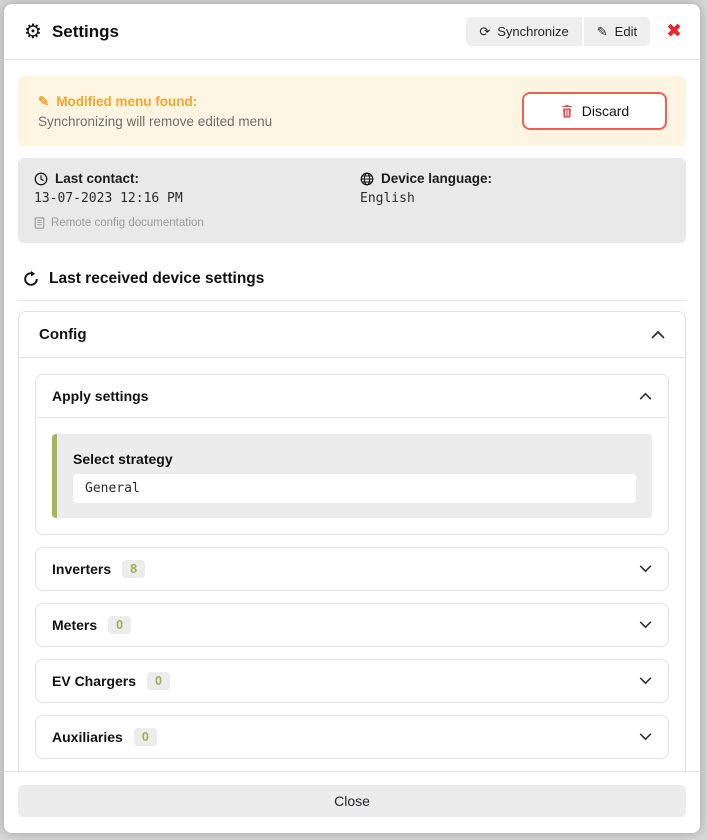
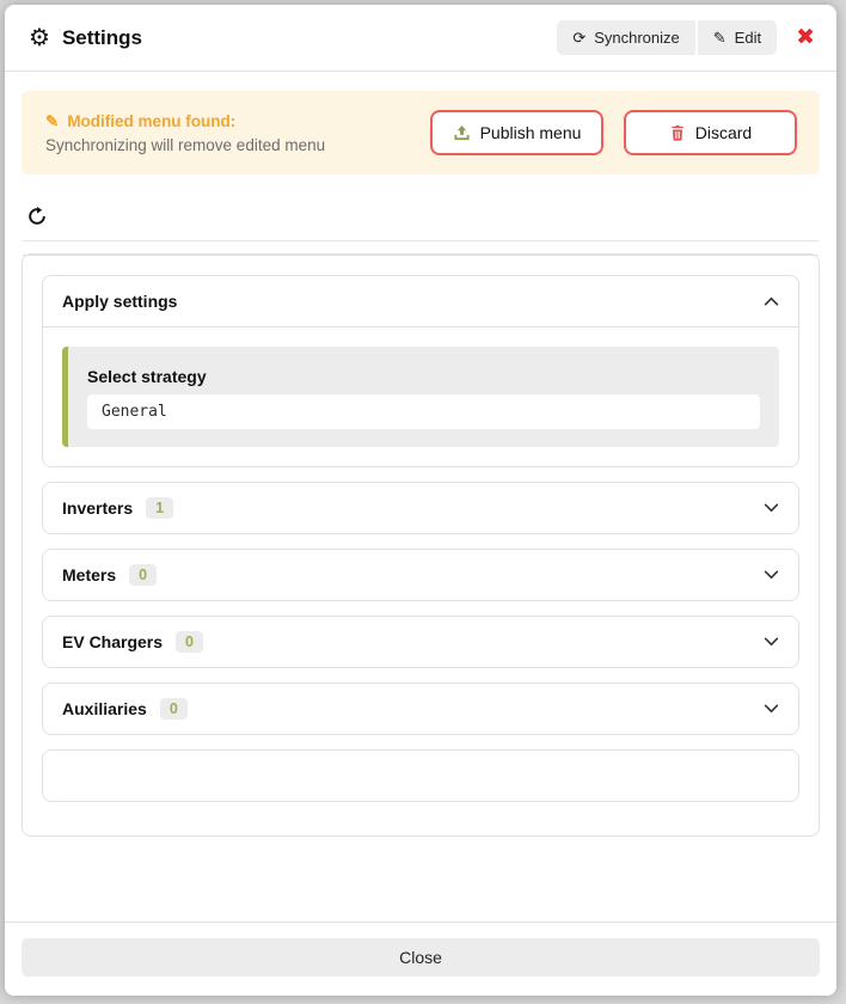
  ⚙
  Settings
  ⟳
  Synchronize
  ✎
  Edit
  ✖
  ✎
  Modified menu found:
  Synchronizing will remove edited menu
+ Publish menu
  Discard
- Last contact:
- 13-07-2023 12:16 PM
- Remote config documentation
- Device language:
- English
- Last received device settings
- Config
  Apply settings
  Select strategy
  General
  Inverters
- 8
+ 1
  Meters
  0
  EV Chargers
  0
  Auxiliaries
  0
  Close
